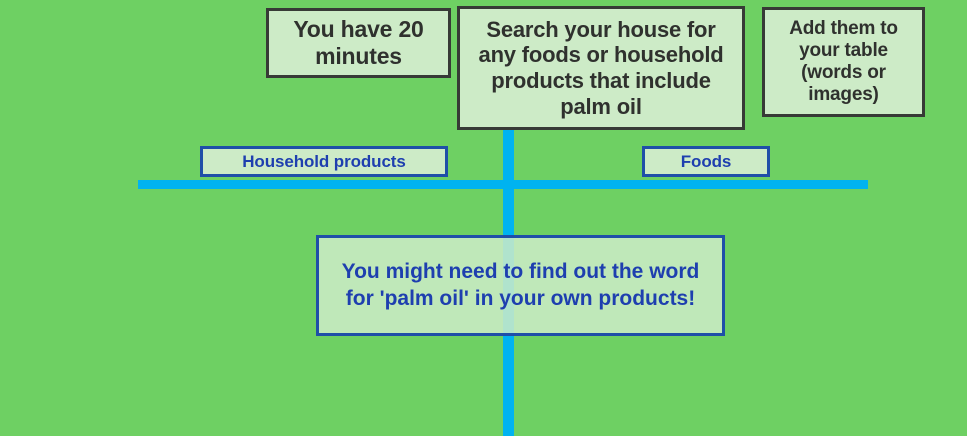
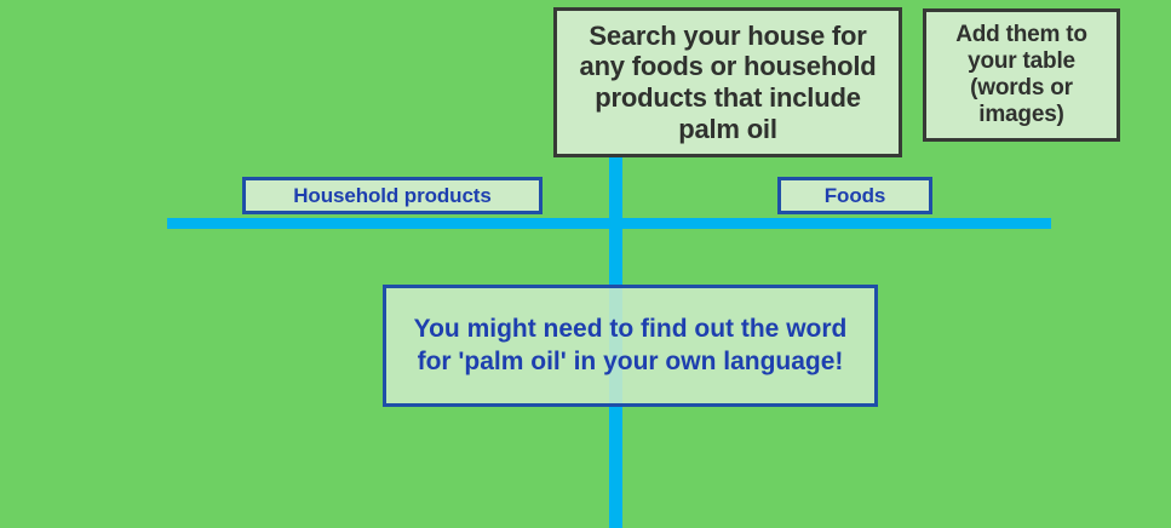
- You have 20 minutes
  Search your house for any foods or household products that include palm oil
  Add them to your table (words or images)
  Household products
  Foods
- You might need to find out the word for 'palm oil' in your own products!
+ You might need to find out the word for 'palm oil' in your own language!
